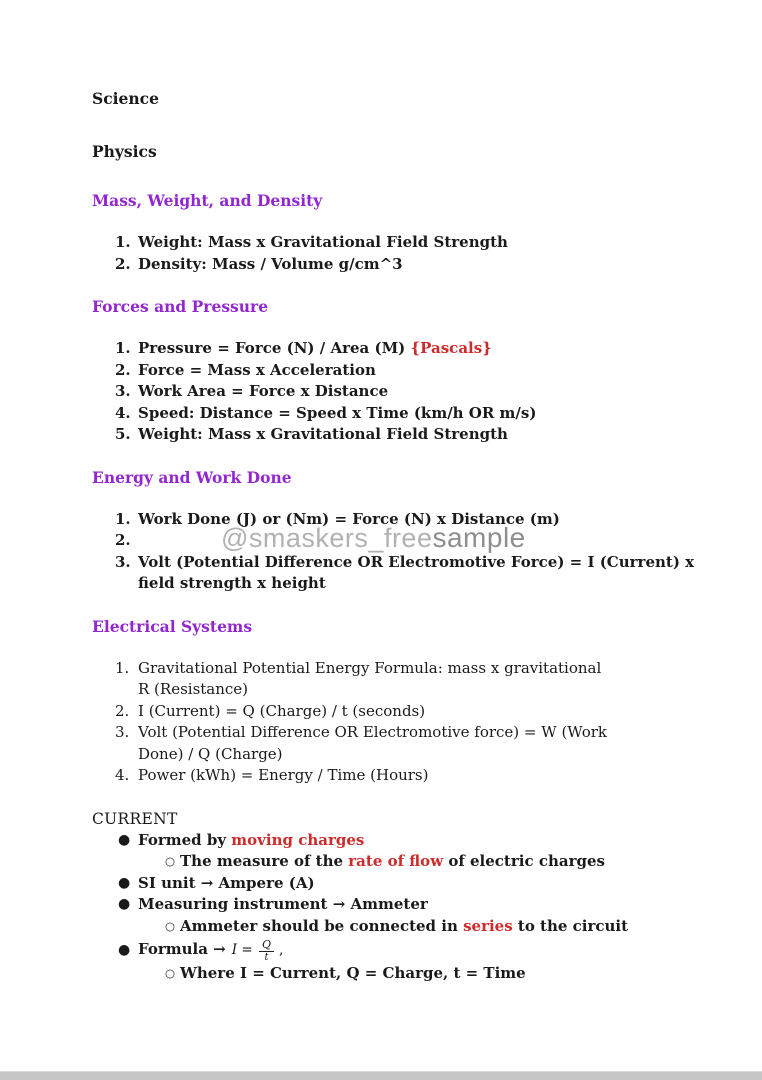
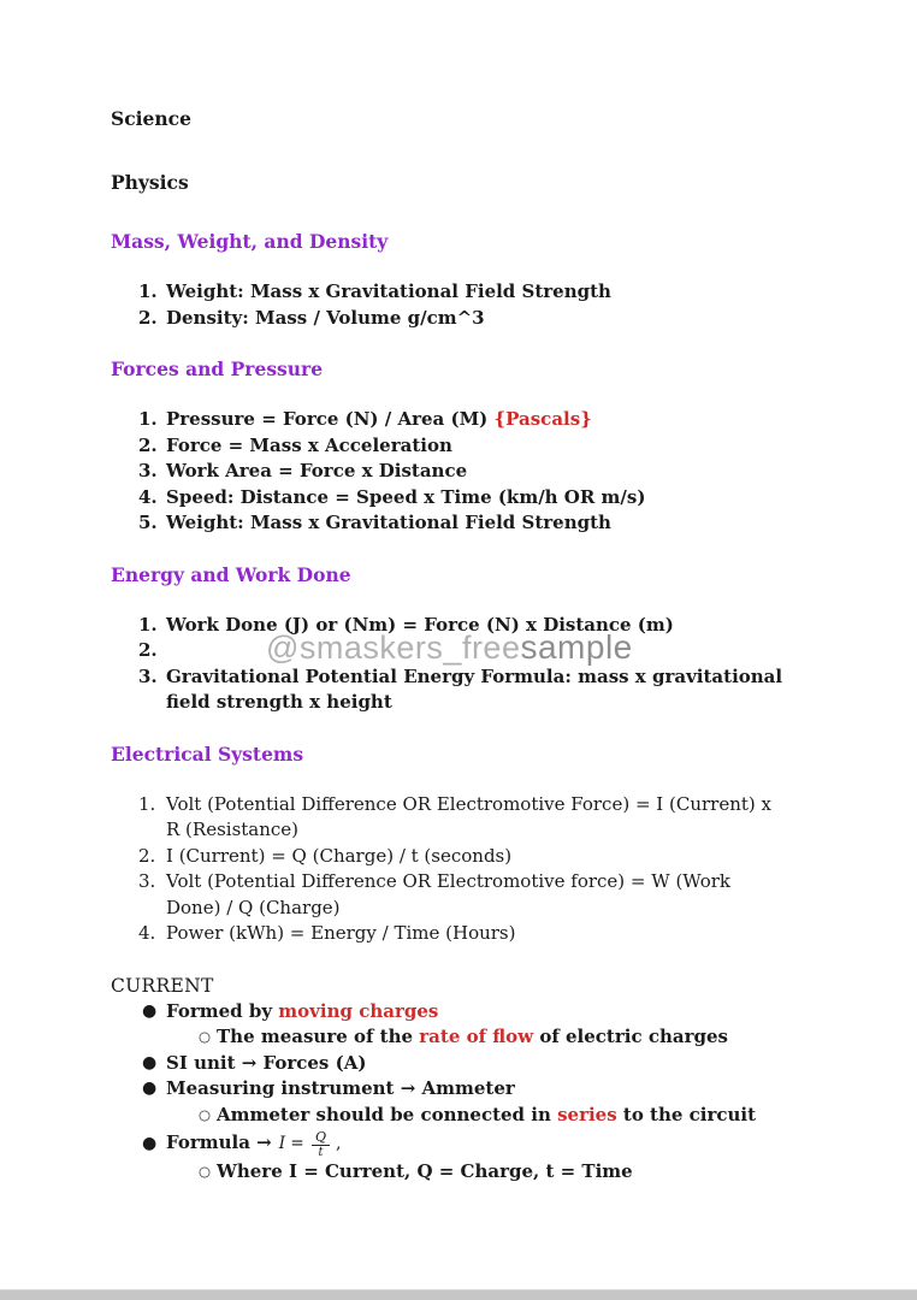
  Science
  Physics
  Mass, Weight, and Density
  1.
  Weight: Mass x Gravitational Field Strength
  2.
  Density: Mass / Volume g/cm^3
  Forces and Pressure
  1.
  Pressure = Force (N) / Area (M) {Pascals}
  2.
  Force = Mass x Acceleration
  3.
  Work Area = Force x Distance
  4.
  Speed: Distance = Speed x Time (km/h OR m/s)
  5.
  Weight: Mass x Gravitational Field Strength
  Energy and Work Done
  1.
  Work Done (J) or (Nm) = Force (N) x Distance (m)
  2.
  3.
- Volt (Potential Difference OR Electromotive Force) = I (Current) x
+ Gravitational Potential Energy Formula: mass x gravitational
  field strength x height
  Electrical Systems
  1.
- Gravitational Potential Energy Formula: mass x gravitational
+ Volt (Potential Difference OR Electromotive Force) = I (Current) x
  R (Resistance)
  2.
  I (Current) = Q (Charge) / t (seconds)
  3.
  Volt (Potential Difference OR Electromotive force) = W (Work
  Done) / Q (Charge)
  4.
  Power (kWh) = Energy / Time (Hours)
  CURRENT
  ●
  Formed by moving charges
  ○
  The measure of the rate of flow of electric charges
  ●
- SI unit → Ampere (A)
+ SI unit → Forces (A)
  ●
  Measuring instrument → Ammeter
  ○
  Ammeter should be connected in series to the circuit
  ●
  Formula → I =
  Q
  t
  ,
  ○
  Where I = Current, Q = Charge, t = Time
  @smaskers_freesample
